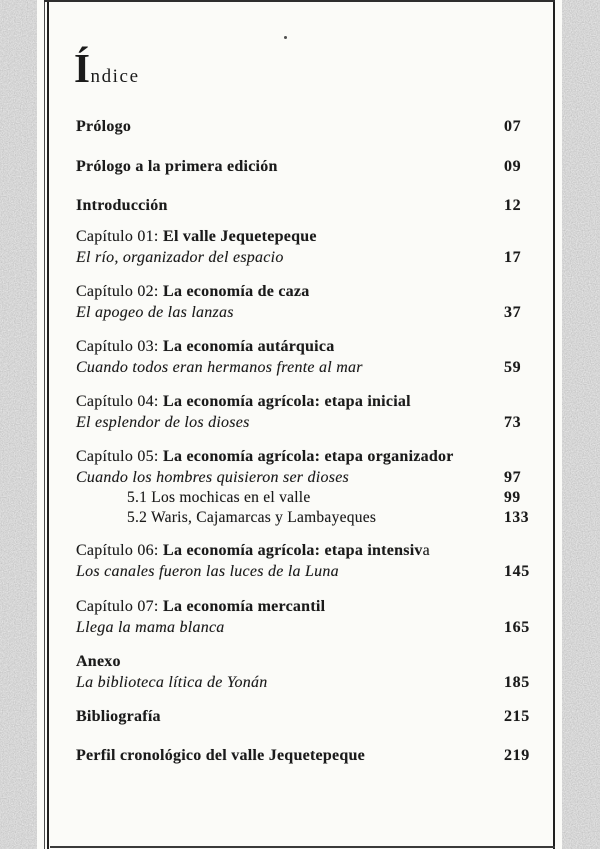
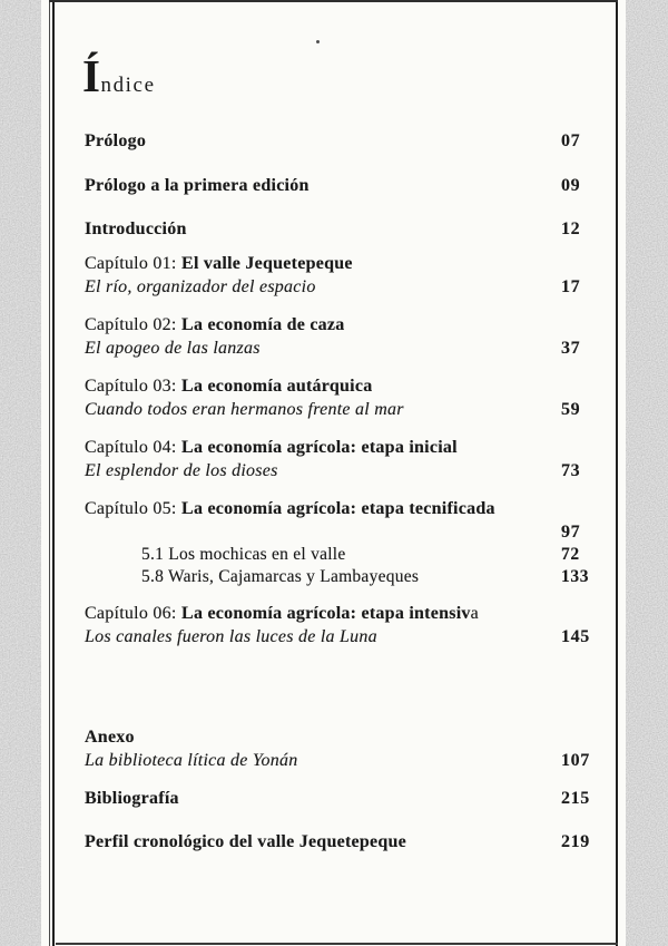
  Índice
  Prólogo
  07
  Prólogo a la primera edición
  09
  Introducción
  12
  Capítulo 01: El valle Jequetepeque
  El río, organizador del espacio
  17
  Capítulo 02: La economía de caza
  El apogeo de las lanzas
  37
  Capítulo 03: La economía autárquica
  Cuando todos eran hermanos frente al mar
  59
  Capítulo 04: La economía agrícola: etapa inicial
  El esplendor de los dioses
  73
- Capítulo 05: La economía agrícola: etapa organizador
+ Capítulo 05: La economía agrícola: etapa tecnificada
- Cuando los hombres quisieron ser dioses
  97
  5.1 Los mochicas en el valle
- 99
+ 72
- 5.2 Waris, Cajamarcas y Lambayeques
+ 5.8 Waris, Cajamarcas y Lambayeques
  133
  Capítulo 06: La economía agrícola: etapa intensiva
  Los canales fueron las luces de la Luna
  145
- Capítulo 07: La economía mercantil
- Llega la mama blanca
- 165
  Anexo
  La biblioteca lítica de Yonán
- 185
+ 107
  Bibliografía
  215
  Perfil cronológico del valle Jequetepeque
  219
